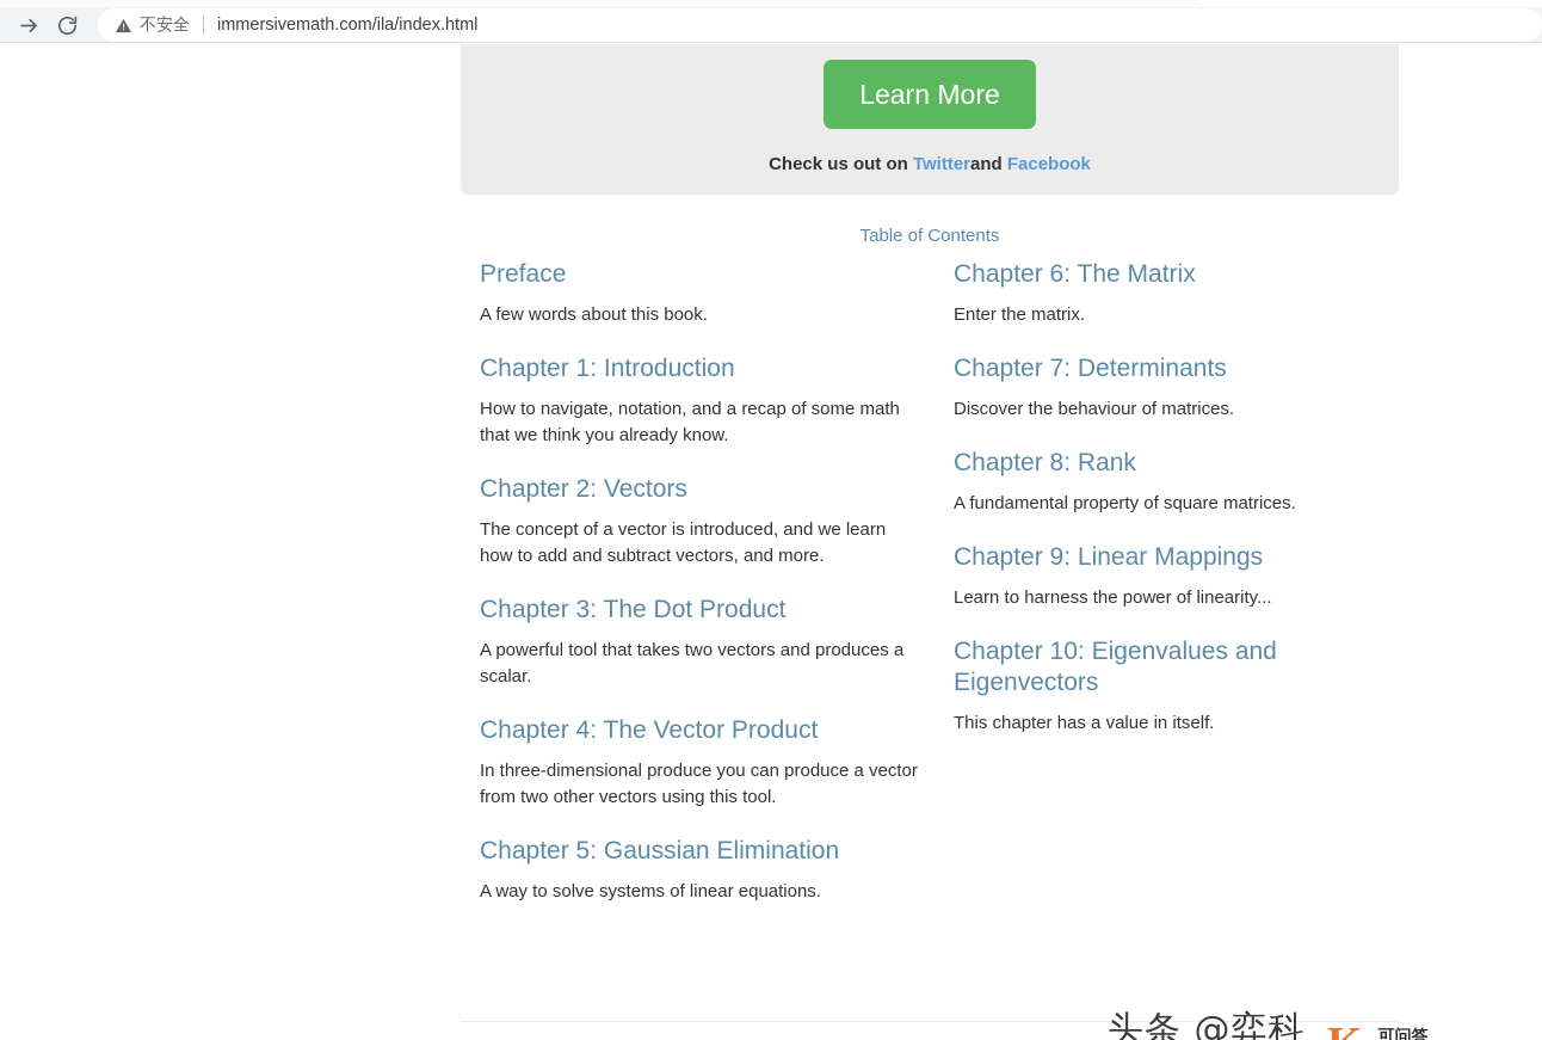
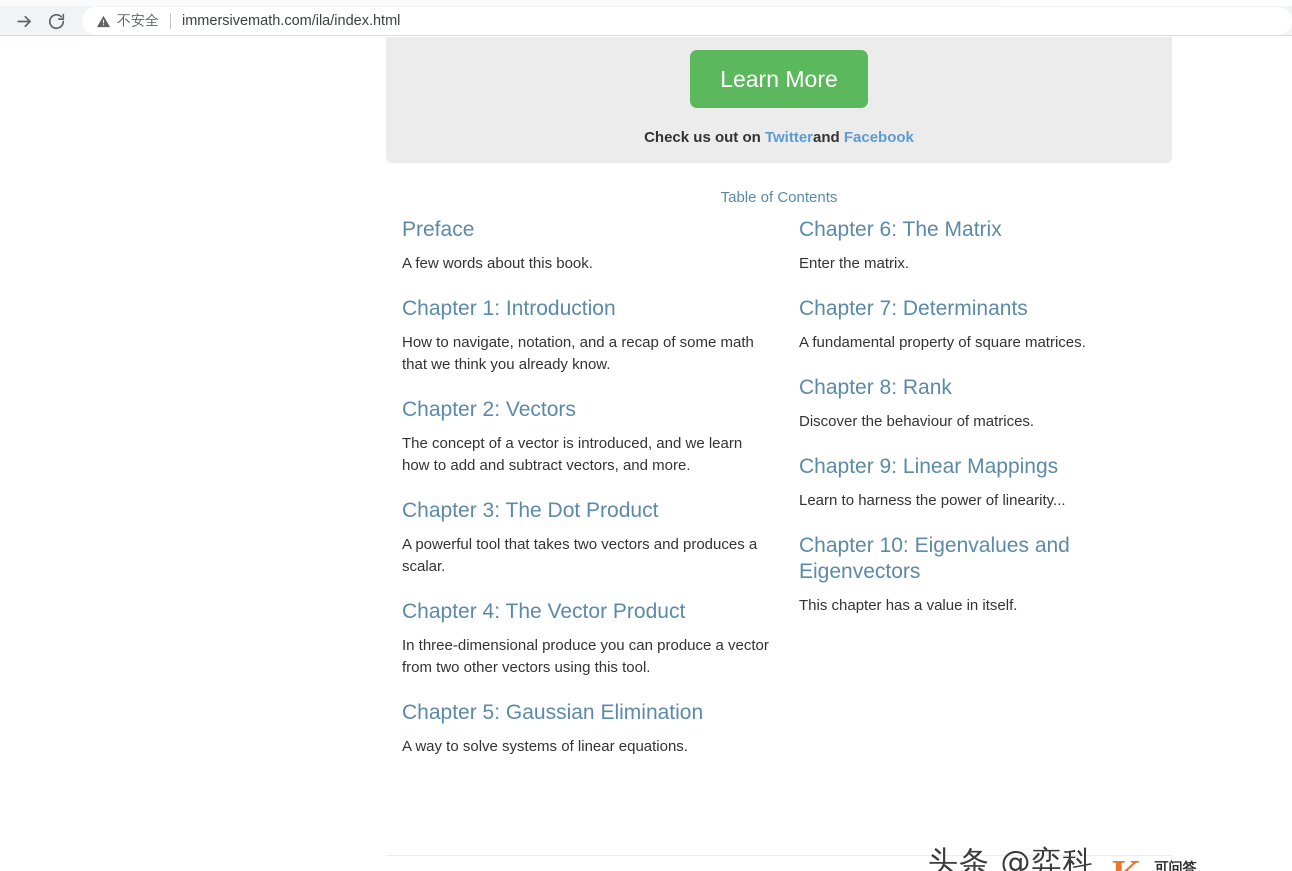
  不安全
  immersivemath.com/ila/index.html
  Learn More
  Check us out on Twitterand Facebook
  Table of Contents
  Preface
  A few words about this book.
  Chapter 1: Introduction
  How to navigate, notation, and a recap of some math that we think you already know.
  Chapter 2: Vectors
  The concept of a vector is introduced, and we learn how to add and subtract vectors, and more.
  Chapter 3: The Dot Product
  A powerful tool that takes two vectors and produces a scalar.
  Chapter 4: The Vector Product
  In three-dimensional produce you can produce a vector from two other vectors using this tool.
  Chapter 5: Gaussian Elimination
  A way to solve systems of linear equations.
  Chapter 6: The Matrix
  Enter the matrix.
  Chapter 7: Determinants
- Discover the behaviour of matrices.
+ A fundamental property of square matrices.
  Chapter 8: Rank
- A fundamental property of square matrices.
+ Discover the behaviour of matrices.
  Chapter 9: Linear Mappings
  Learn to harness the power of linearity...
  Chapter 10: Eigenvalues and Eigenvectors
  This chapter has a value in itself.
  头条 @弈科
  可问答
